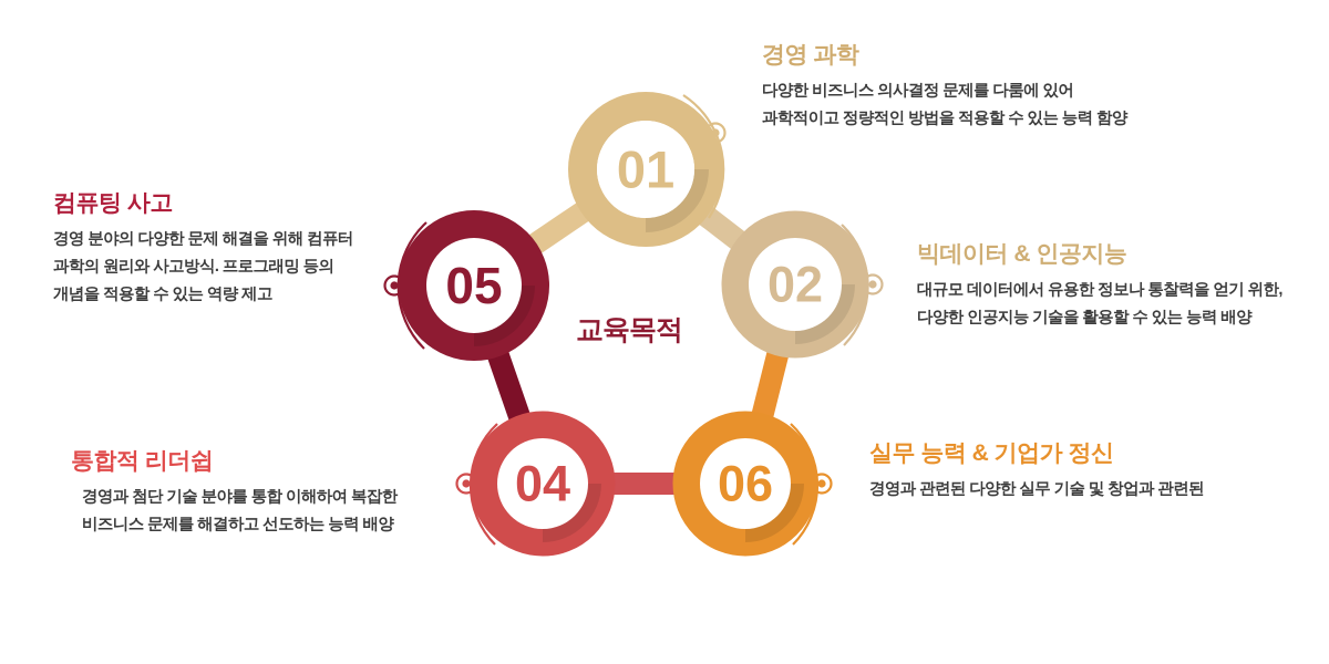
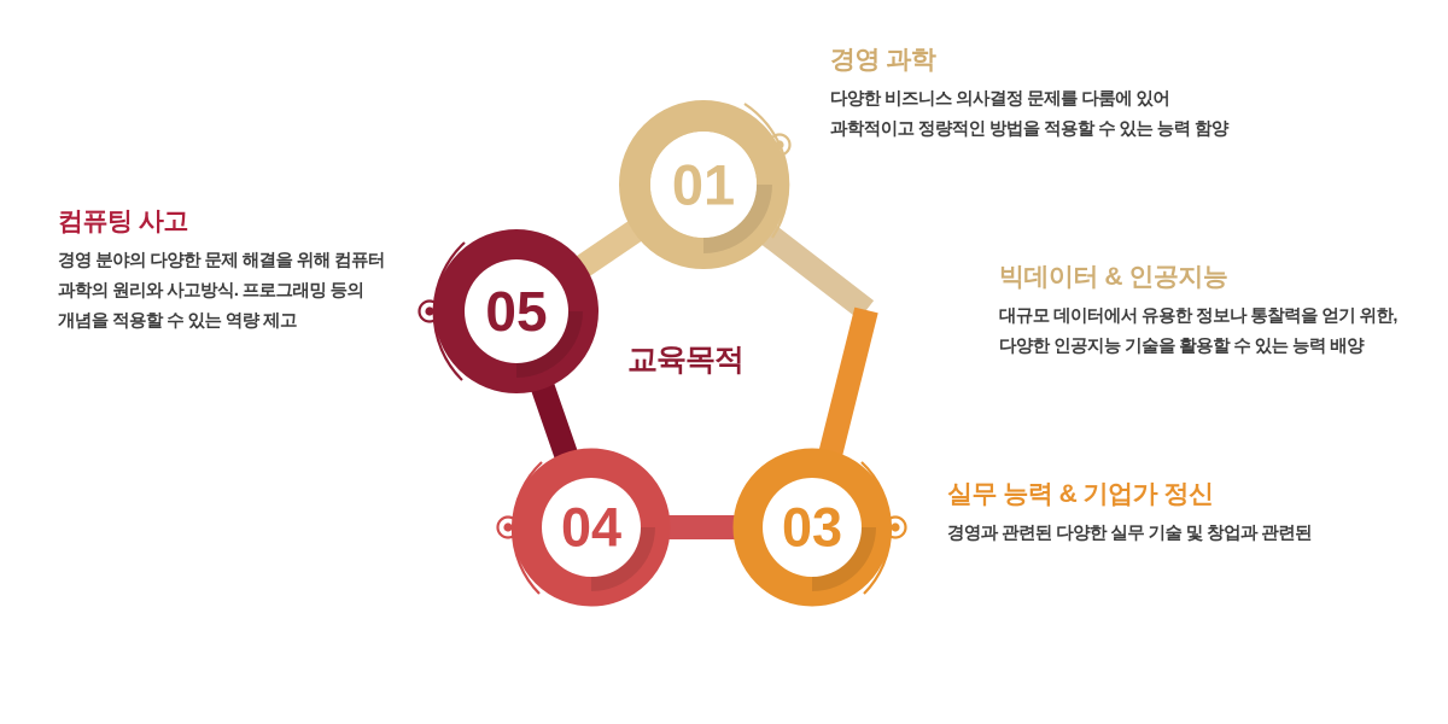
  01
- 02
- 06
+ 03
  04
  05
  교육목적
  경영 과학
  다양한 비즈니스 의사결정 문제를 다룸에 있어
  과학적이고 정량적인 방법을 적용할 수 있는 능력 함양
  빅데이터 & 인공지능
  대규모 데이터에서 유용한 정보나 통찰력을 얻기 위한,
  다양한 인공지능 기술을 활용할 수 있는 능력 배양
  실무 능력 & 기업가 정신
  경영과 관련된 다양한 실무 기술 및 창업과 관련된
- 통합적 리더쉽
- 경영과 첨단 기술 분야를 통합 이해하여 복잡한
- 비즈니스 문제를 해결하고 선도하는 능력 배양
  컴퓨팅 사고
  경영 분야의 다양한 문제 해결을 위해 컴퓨터
  과학의 원리와 사고방식. 프로그래밍 등의
  개념을 적용할 수 있는 역량 제고
